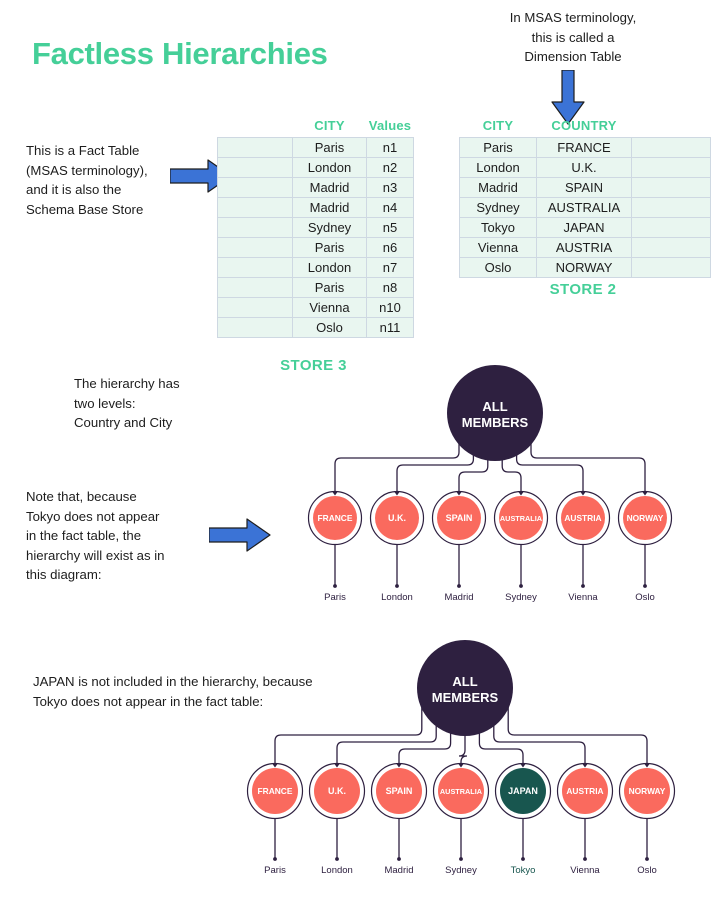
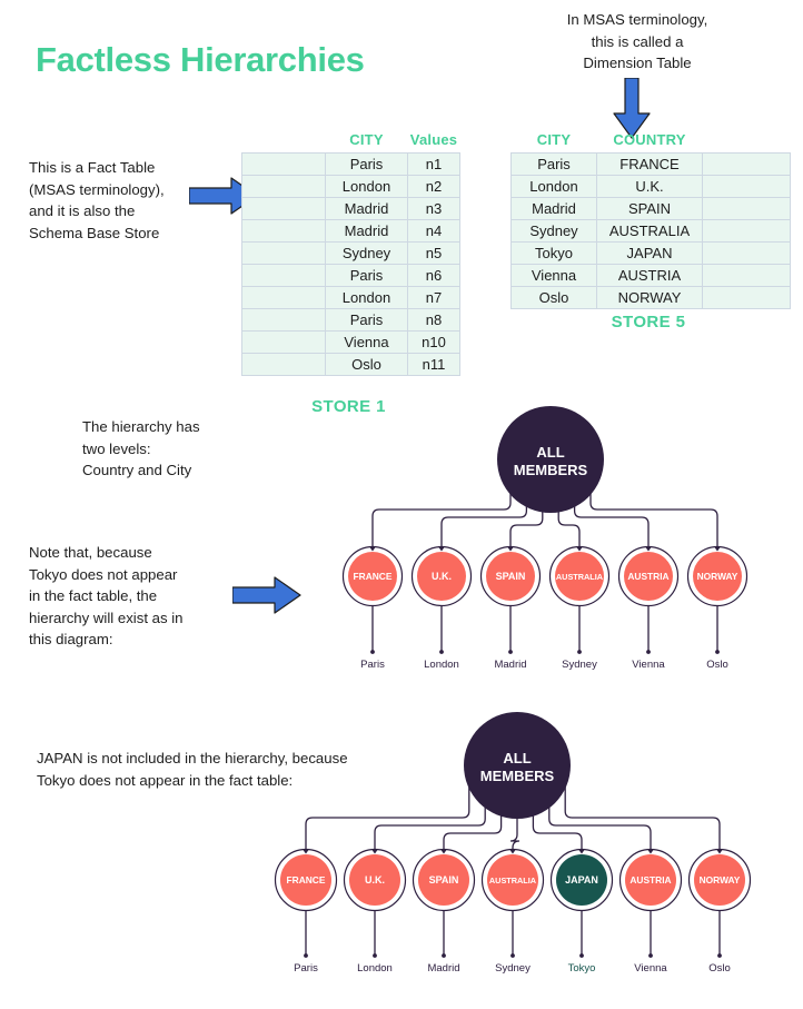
  Factless Hierarchies
  In MSAS terminology,
  this is called a
  Dimension Table
  This is a Fact Table
  (MSAS terminology),
  and it is also the
  Schema Base Store
  	CITY	Values
  	Paris	n1
  	London	n2
  	Madrid	n3
  	Madrid	n4
  	Sydney	n5
  	Paris	n6
  	London	n7
  	Paris	n8
  	Vienna	n10
  	Oslo	n11
- STORE 3
+ STORE 1
  CITY	COUNTRY
  Paris	FRANCE
  London	U.K.
  Madrid	SPAIN
  Sydney	AUSTRALIA
  Tokyo	JAPAN
  Vienna	AUSTRIA
  Oslo	NORWAY
- STORE 2
+ STORE 5
  The hierarchy has
  two levels:
  Country and City
  Note that, because
  Tokyo does not appear
  in the fact table, the
  hierarchy will exist as in
  this diagram:
  ALL
  MEMBERS
  FRANCE
  Paris
  U.K.
  London
  SPAIN
  Madrid
  AUSTRALIA
  Sydney
  AUSTRIA
  Vienna
  NORWAY
  Oslo
  JAPAN is not included in the hierarchy, because
  Tokyo does not appear in the fact table:
  ALL
  MEMBERS
  FRANCE
  Paris
  U.K.
  London
  SPAIN
  Madrid
  AUSTRALIA
  Sydney
  JAPAN
  Tokyo
  AUSTRIA
  Vienna
  NORWAY
  Oslo
